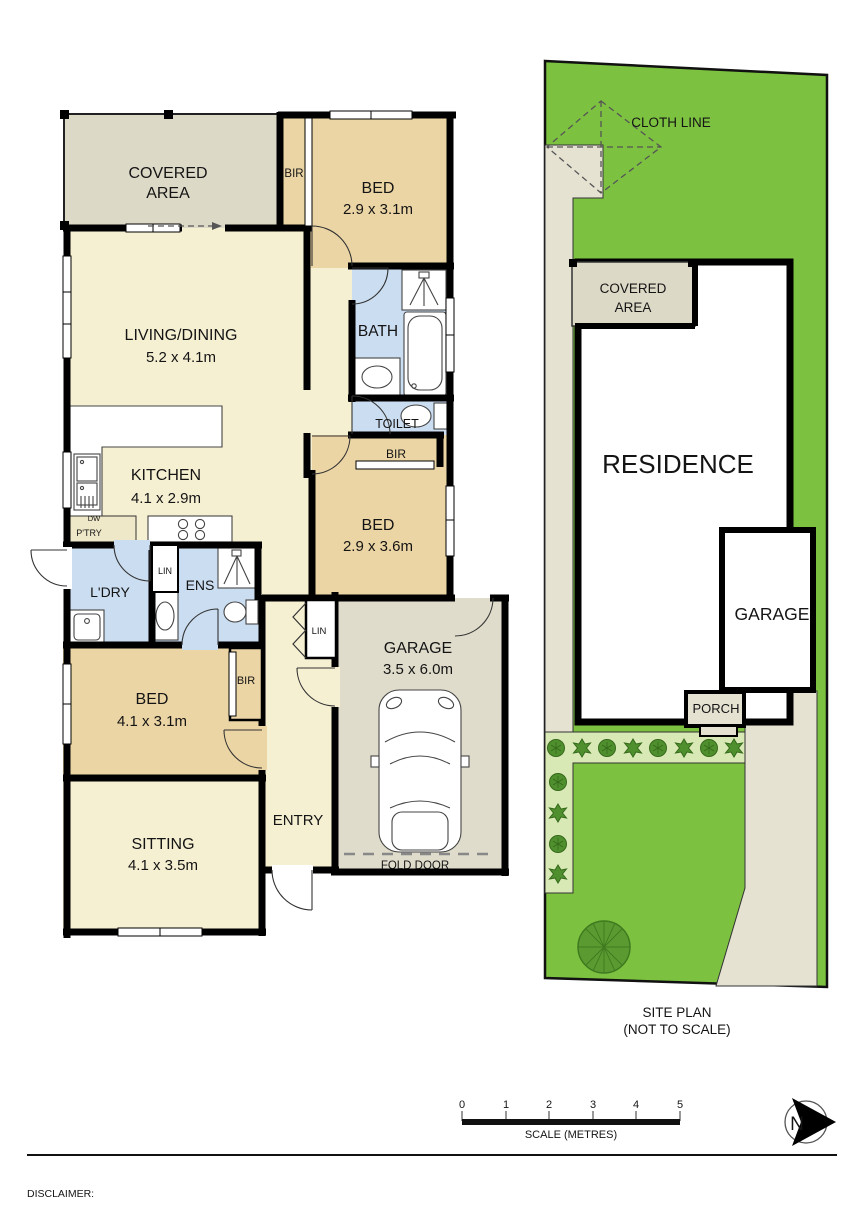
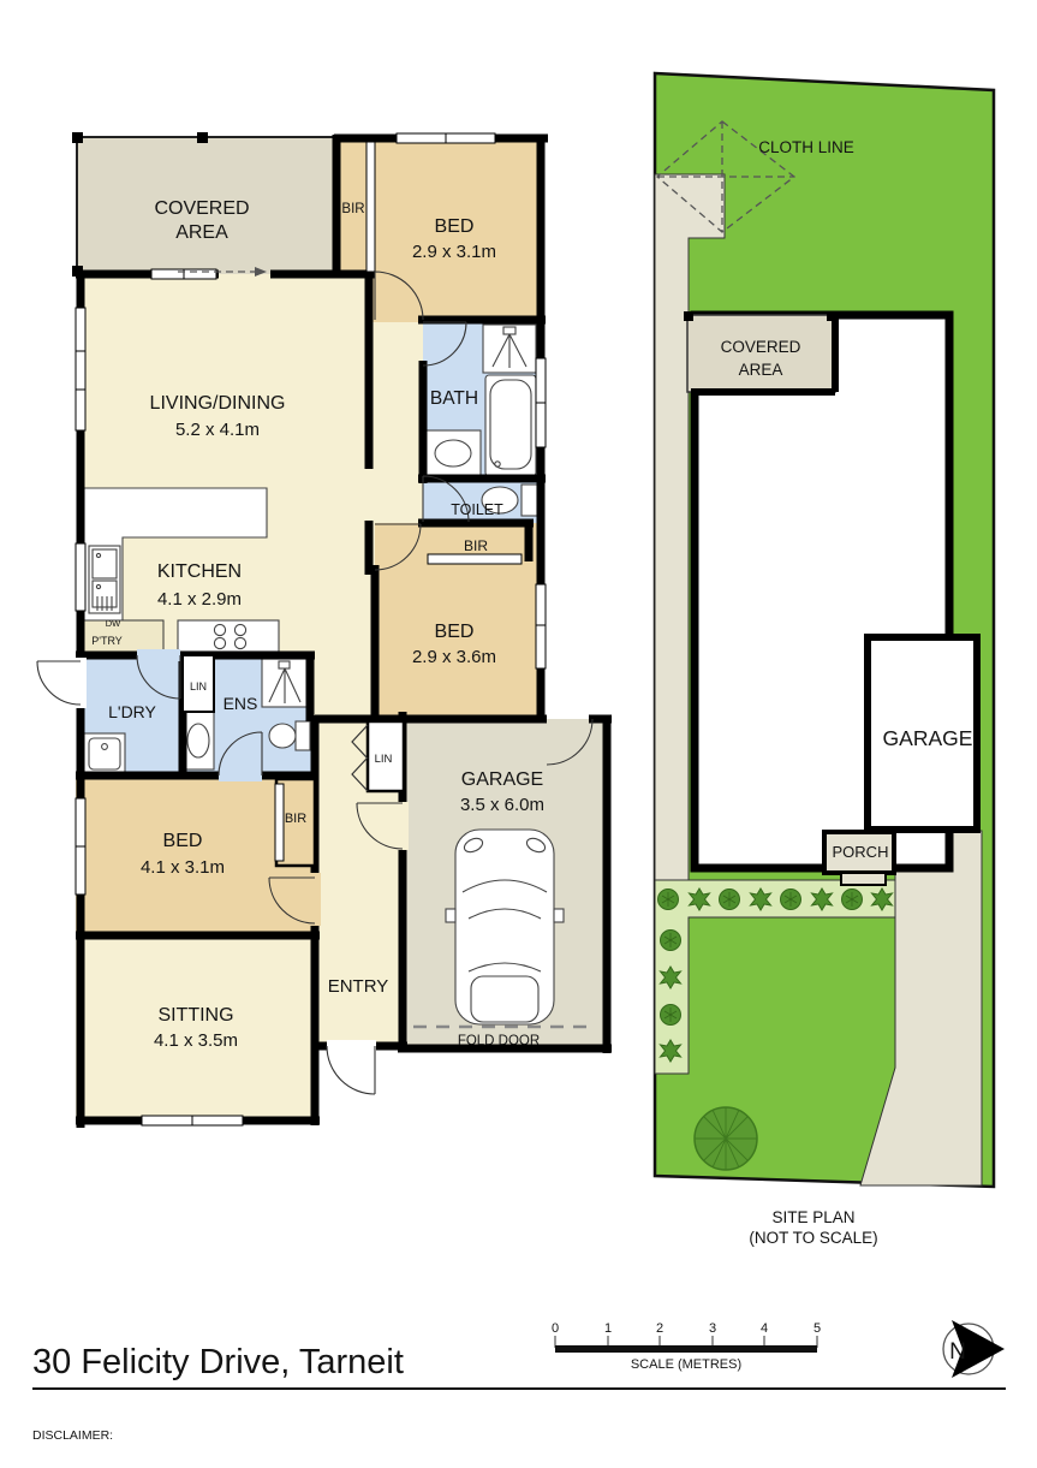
  COVERED
  AREA
  BIR
  BED
  2.9 x 3.1m
  LIVING/DINING
  5.2 x 4.1m
  BATH
  TOILET
  BIR
  BED
  2.9 x 3.6m
  KITCHEN
  4.1 x 2.9m
  DW
  P'TRY
  L'DRY
  LIN
  ENS
  BED
  4.1 x 3.1m
  BIR
  LIN
  SITTING
  4.1 x 3.5m
  ENTRY
  GARAGE
  3.5 x 6.0m
  FOLD DOOR
  CLOTH LINE
  COVERED
  AREA
- RESIDENCE
  GARAGE
  PORCH
  SITE PLAN
  (NOT TO SCALE)
+ 30 Felicity Drive, Tarneit
  0
  1
  2
  3
  4
  5
  SCALE (METRES)
  N
  DISCLAIMER:
